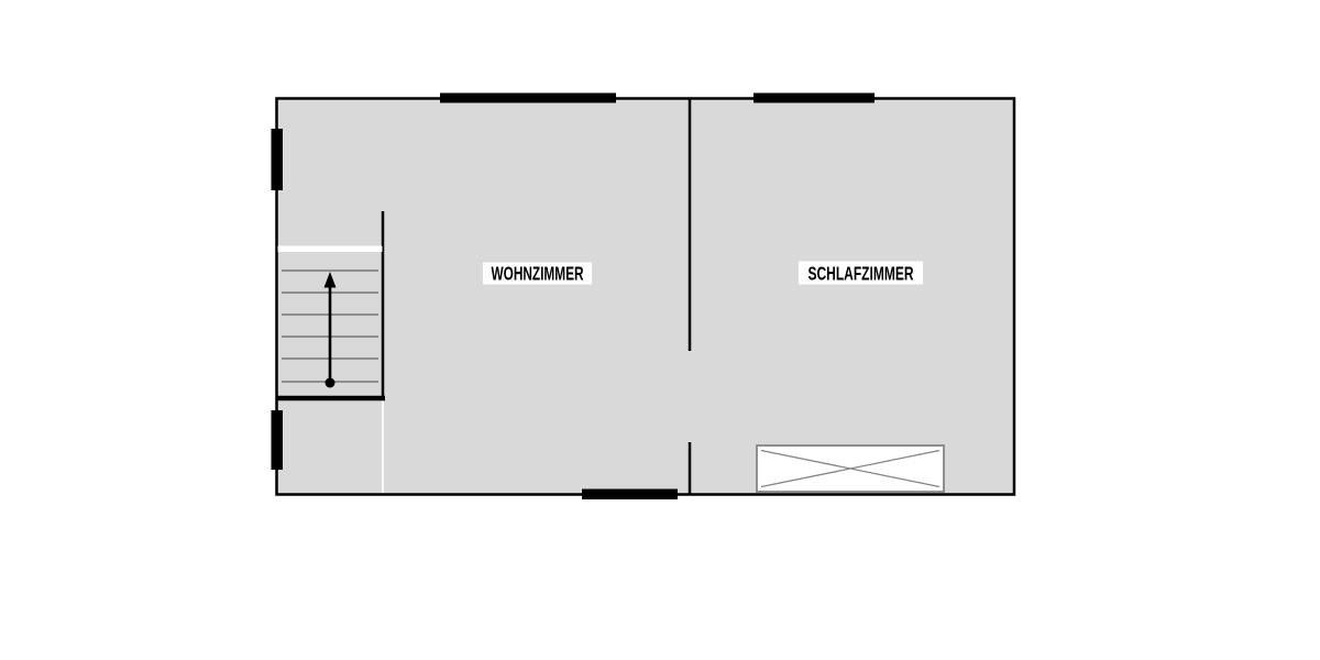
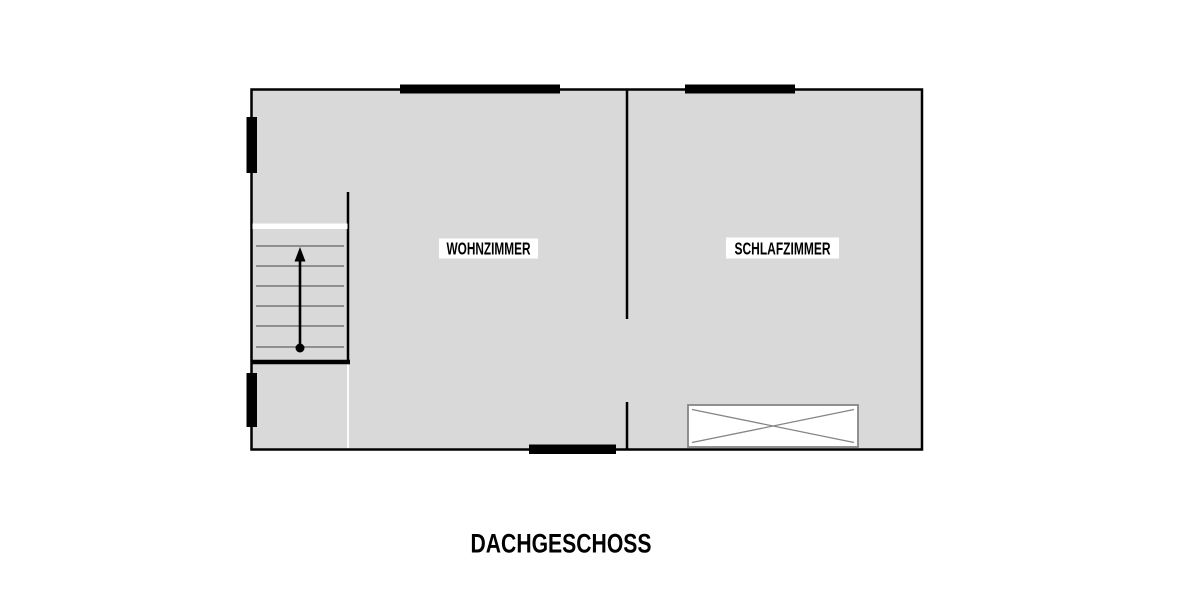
  WOHNZIMMER
  SCHLAFZIMMER
+ DACHGESCHOSS
